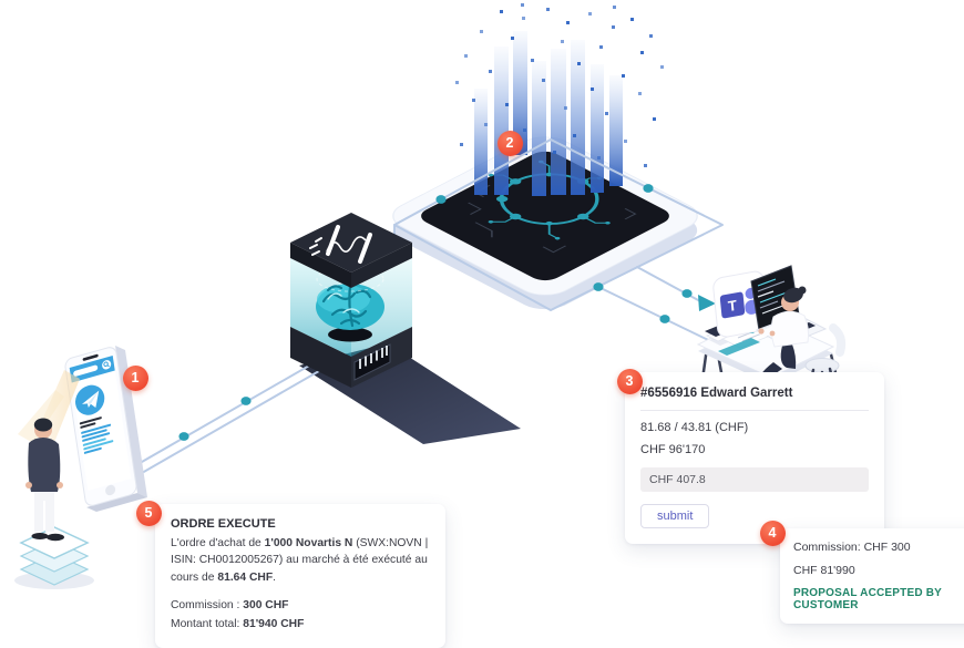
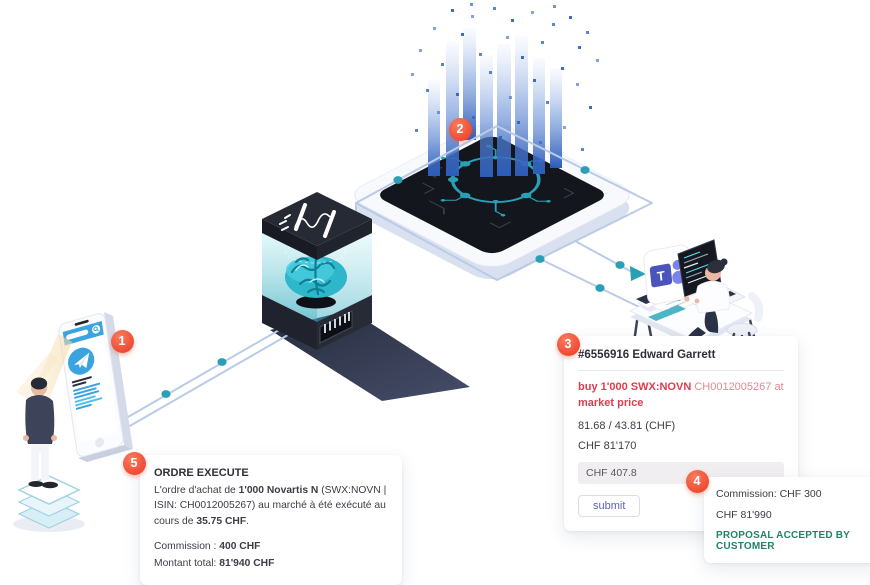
  1
  2
  3
  4
  5
  #6556916 Edward Garrett
+ buy 1'000 SWX:NOVN CH0012005267 at market price
  81.68 / 43.81 (CHF)
- CHF 96'170
+ CHF 81'170
  CHF 407.8 submit
  Commission: CHF 300
  CHF 81'990
  PROPOSAL ACCEPTED BY CUSTOMER
  ORDRE EXECUTE
- L'ordre d'achat de 1'000 Novartis N (SWX:NOVN | ISIN: CH0012005267) au marché à été exécuté au cours de 81.64 CHF.
+ L'ordre d'achat de 1'000 Novartis N (SWX:NOVN | ISIN: CH0012005267) au marché à été exécuté au cours de 35.75 CHF.
- Commission : 300 CHF
+ Commission : 400 CHF
  Montant total: 81'940 CHF
